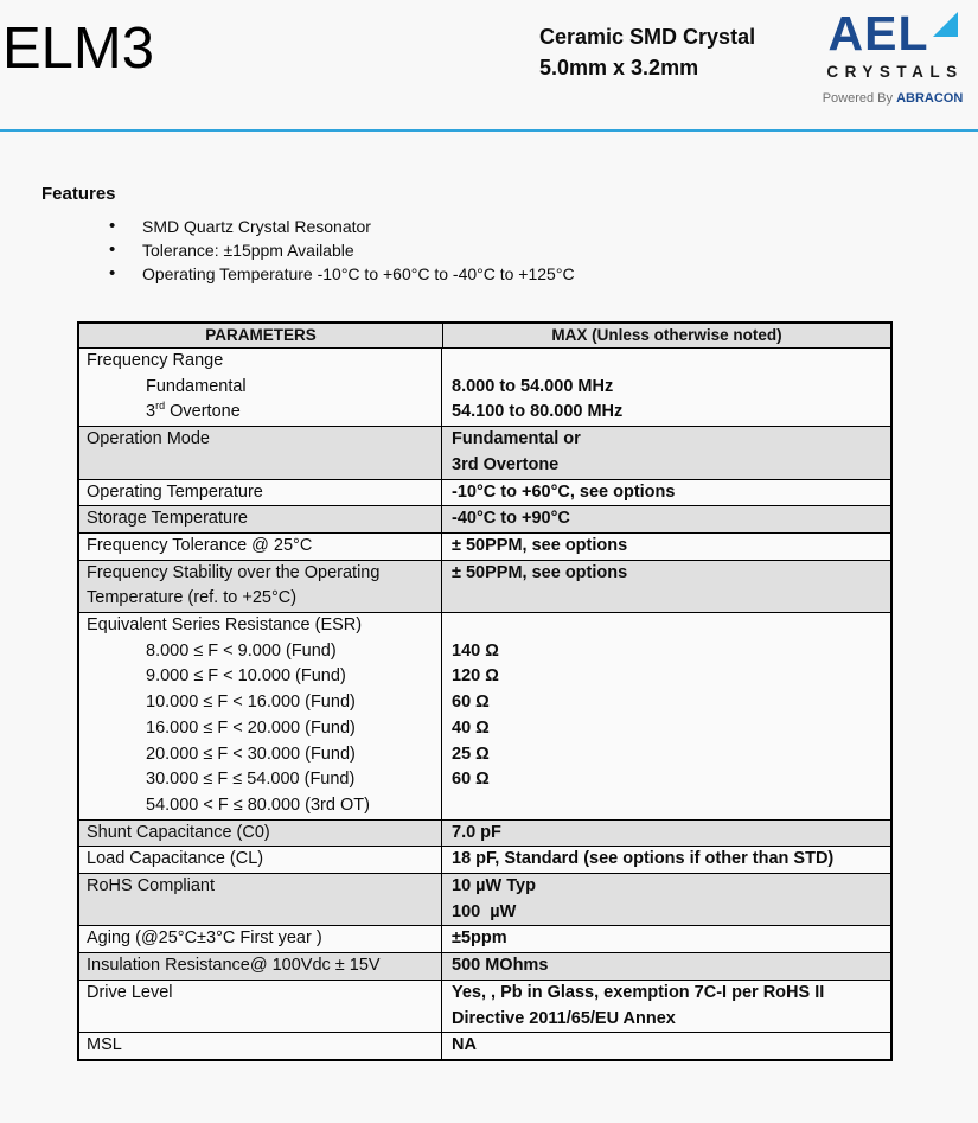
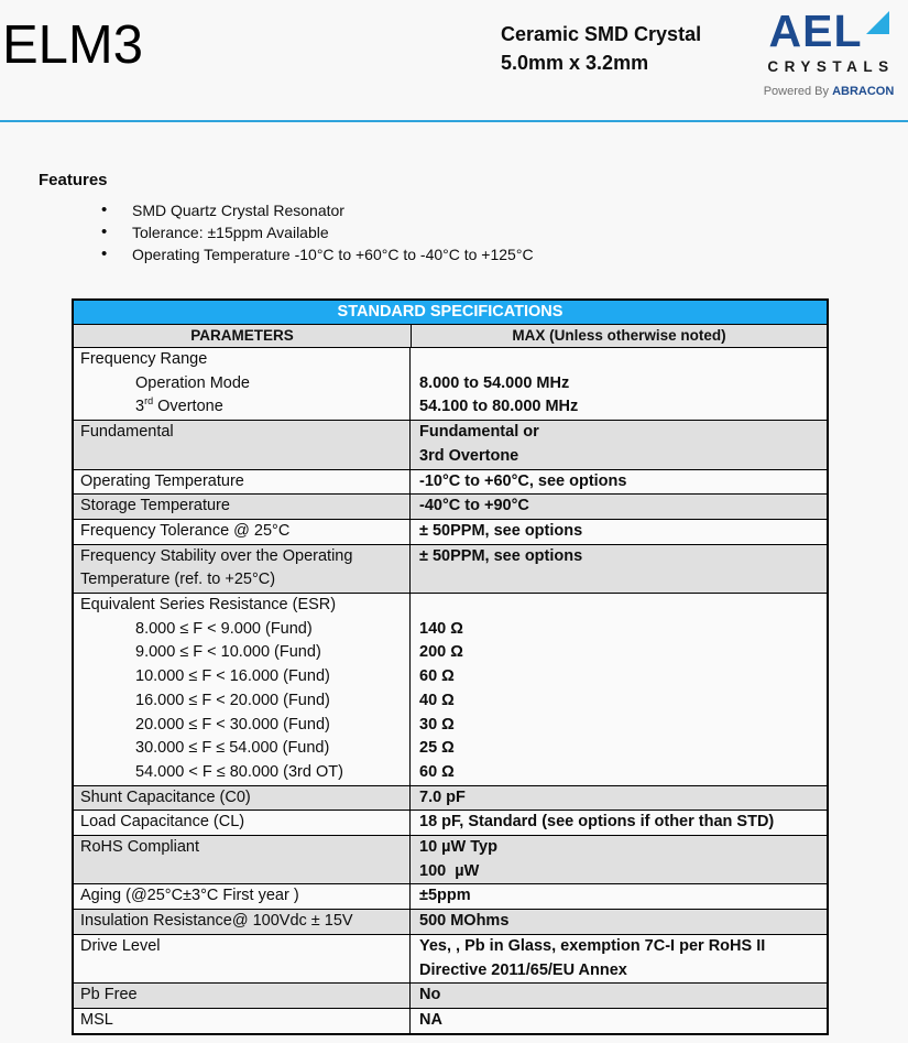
  ELM3
  Ceramic SMD Crystal
  5.0mm x 3.2mm
  AEL
  CRYSTALS
  Powered By ABRACON
  Features
  SMD Quartz Crystal Resonator
  Tolerance: ±15ppm Available
  Operating Temperature -10°C to +60°C to -40°C to +125°C
+ STANDARD SPECIFICATIONS
  PARAMETERS
  MAX (Unless otherwise noted)
  Frequency Range
- Fundamental
+ Operation Mode
  3rd Overtone
  8.000 to 54.000 MHz
  54.100 to 80.000 MHz
- Operation Mode
+ Fundamental
  Fundamental or
  3rd Overtone
  Operating Temperature
  -10°C to +60°C, see options
  Storage Temperature
  -40°C to +90°C
  Frequency Tolerance @ 25°C
  ± 50PPM, see options
  Frequency Stability over the Operating
  Temperature (ref. to +25°C)
  ± 50PPM, see options
  Equivalent Series Resistance (ESR)
  8.000 ≤ F < 9.000 (Fund)
  9.000 ≤ F < 10.000 (Fund)
  10.000 ≤ F < 16.000 (Fund)
  16.000 ≤ F < 20.000 (Fund)
  20.000 ≤ F < 30.000 (Fund)
  30.000 ≤ F ≤ 54.000 (Fund)
  54.000 < F ≤ 80.000 (3rd OT)
  140 Ω
- 120 Ω
+ 200 Ω
  60 Ω
  40 Ω
+ 30 Ω
  25 Ω
  60 Ω
  Shunt Capacitance (C0)
  7.0 pF
  Load Capacitance (CL)
  18 pF, Standard (see options if other than STD)
  RoHS Compliant
  10 µW Typ
  100 µW
  Aging (@25°C±3°C First year )
  ±5ppm
  Insulation Resistance@ 100Vdc ± 15V
  500 MOhms
  Drive Level
  Yes, , Pb in Glass, exemption 7C-I per RoHS II
  Directive 2011/65/EU Annex
+ Pb Free
+ No
  MSL
  NA
